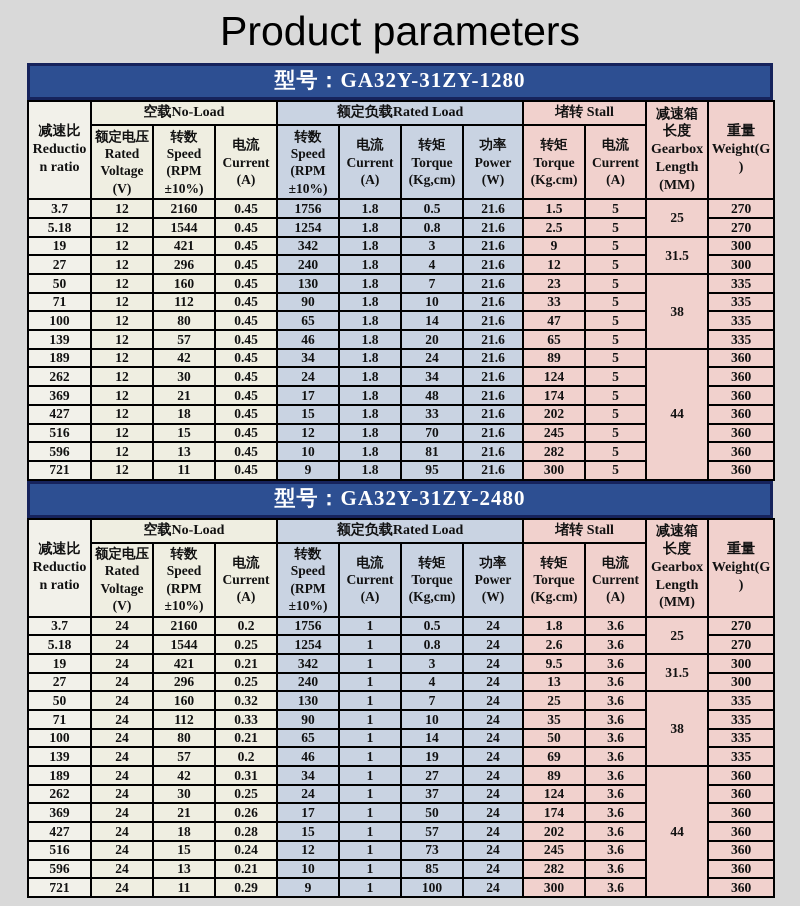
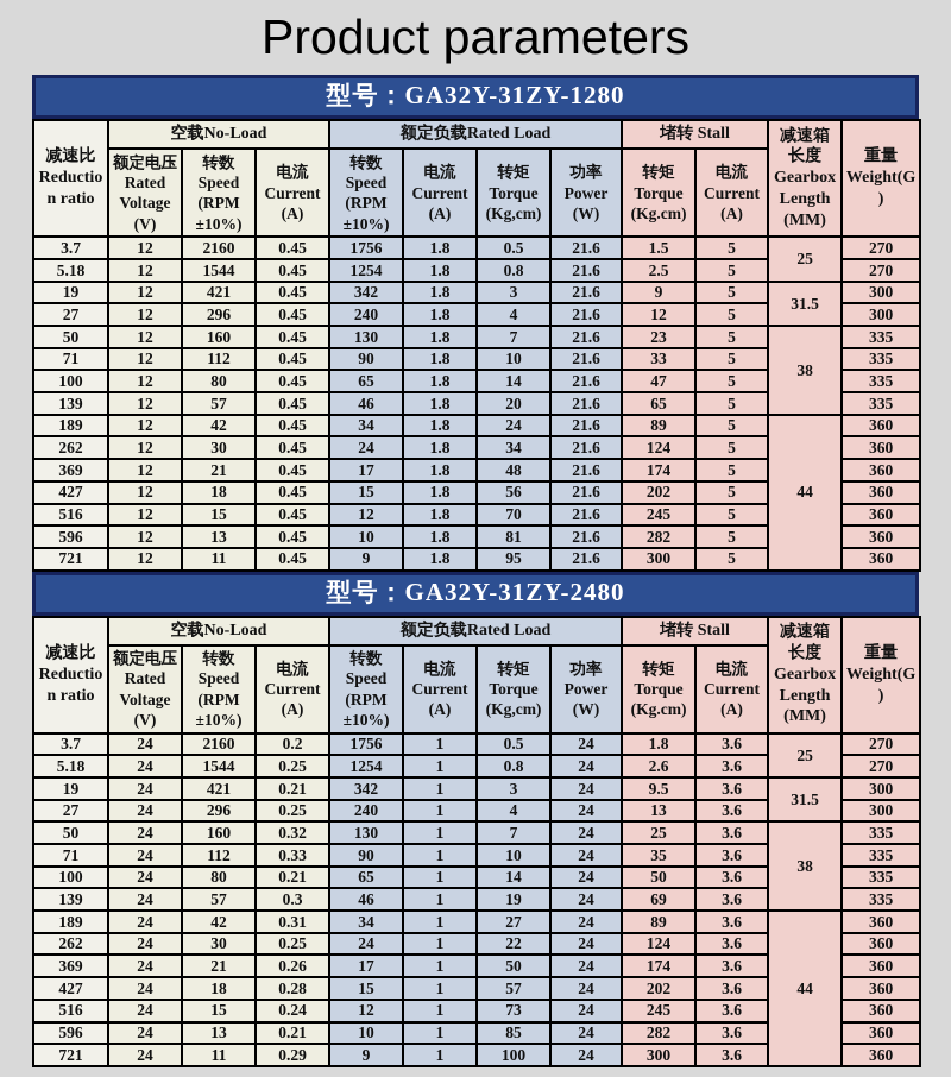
  Product parameters
  型号：GA32Y-31ZY-1280
  减速比 Reduction ratio	空载No-Load	额定负载Rated Load	堵转 Stall	减速箱 长度 Gearbox Length (MM)	重量 Weight(G)
  额定电压Rated Voltage (V)	转数 Speed (RPM ±10%)	电流 Current (A)	转数 Speed (RPM ±10%)	电流 Current (A)	转矩 Torque (Kg,cm)	功率 Power (W)	转矩 Torque (Kg.cm)	电流 Current (A)
  3.7	12	2160	0.45	1756	1.8	0.5	21.6	1.5	5	25	270
  5.18	12	1544	0.45	1254	1.8	0.8	21.6	2.5	5	270
  19	12	421	0.45	342	1.8	3	21.6	9	5	31.5	300
  27	12	296	0.45	240	1.8	4	21.6	12	5	300
  50	12	160	0.45	130	1.8	7	21.6	23	5	38	335
  71	12	112	0.45	90	1.8	10	21.6	33	5	335
  100	12	80	0.45	65	1.8	14	21.6	47	5	335
  139	12	57	0.45	46	1.8	20	21.6	65	5	335
  189	12	42	0.45	34	1.8	24	21.6	89	5	44	360
  262	12	30	0.45	24	1.8	34	21.6	124	5	360
  369	12	21	0.45	17	1.8	48	21.6	174	5	360
- 427	12	18	0.45	15	1.8	33	21.6	202	5	360
+ 427	12	18	0.45	15	1.8	56	21.6	202	5	360
  516	12	15	0.45	12	1.8	70	21.6	245	5	360
  596	12	13	0.45	10	1.8	81	21.6	282	5	360
  721	12	11	0.45	9	1.8	95	21.6	300	5	360
  型号：GA32Y-31ZY-2480
  减速比 Reduction ratio	空载No-Load	额定负载Rated Load	堵转 Stall	减速箱 长度 Gearbox Length (MM)	重量 Weight(G)
  额定电压Rated Voltage (V)	转数 Speed (RPM ±10%)	电流 Current (A)	转数 Speed (RPM ±10%)	电流 Current (A)	转矩 Torque (Kg,cm)	功率 Power (W)	转矩 Torque (Kg.cm)	电流 Current (A)
  3.7	24	2160	0.2	1756	1	0.5	24	1.8	3.6	25	270
  5.18	24	1544	0.25	1254	1	0.8	24	2.6	3.6	270
  19	24	421	0.21	342	1	3	24	9.5	3.6	31.5	300
  27	24	296	0.25	240	1	4	24	13	3.6	300
  50	24	160	0.32	130	1	7	24	25	3.6	38	335
  71	24	112	0.33	90	1	10	24	35	3.6	335
  100	24	80	0.21	65	1	14	24	50	3.6	335
- 139	24	57	0.2	46	1	19	24	69	3.6	335
+ 139	24	57	0.3	46	1	19	24	69	3.6	335
  189	24	42	0.31	34	1	27	24	89	3.6	44	360
- 262	24	30	0.25	24	1	37	24	124	3.6	360
+ 262	24	30	0.25	24	1	22	24	124	3.6	360
  369	24	21	0.26	17	1	50	24	174	3.6	360
  427	24	18	0.28	15	1	57	24	202	3.6	360
  516	24	15	0.24	12	1	73	24	245	3.6	360
  596	24	13	0.21	10	1	85	24	282	3.6	360
  721	24	11	0.29	9	1	100	24	300	3.6	360
